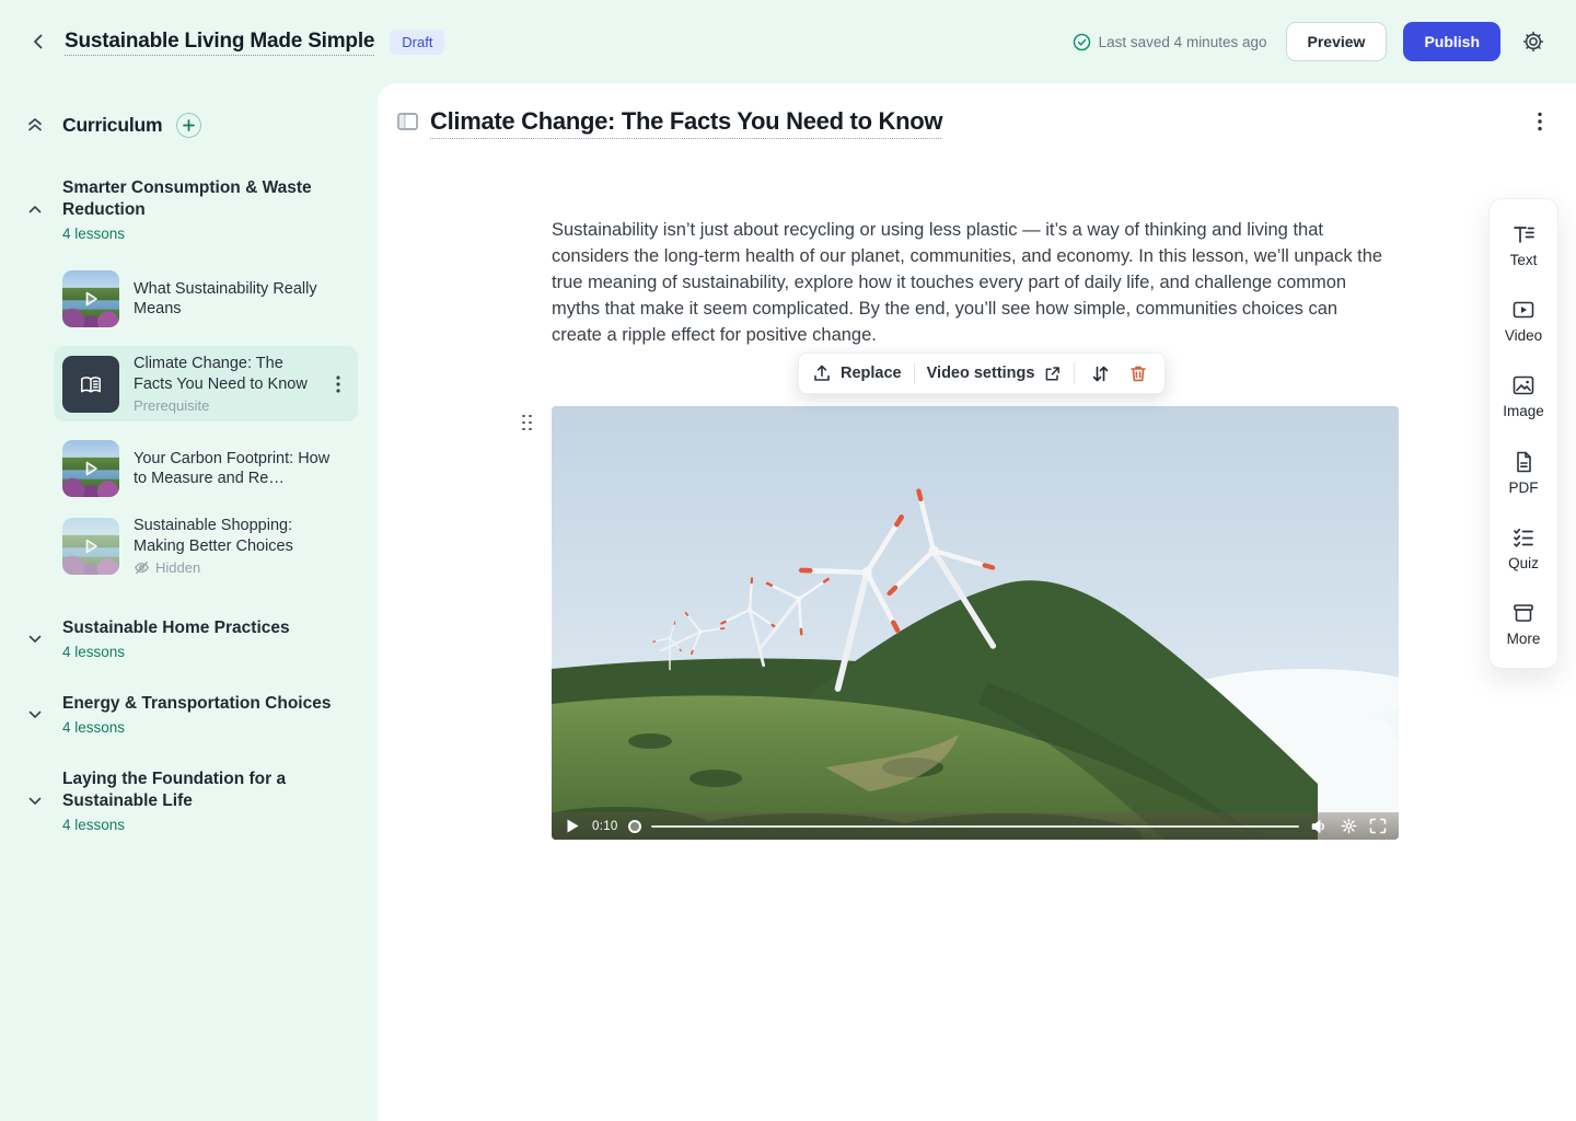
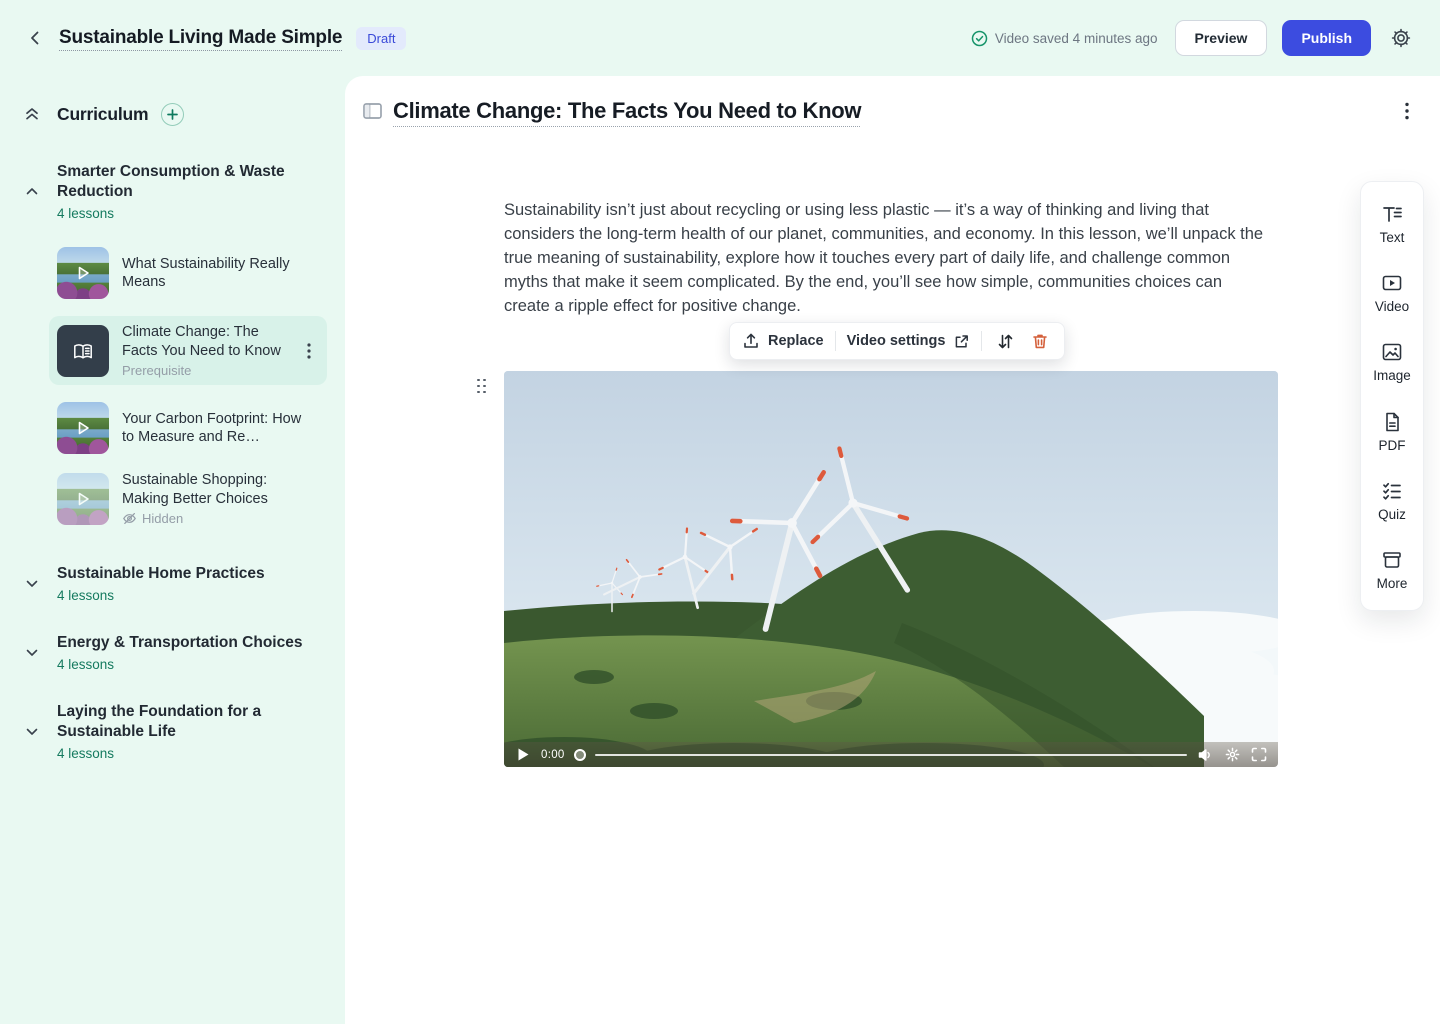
  Sustainable Living Made Simple
  Draft
- Last saved 4 minutes ago
+ Video saved 4 minutes ago
  Preview
  Publish
  Curriculum
  Smarter Consumption & Waste Reduction
  4 lessons
  What Sustainability Really Means
  Climate Change: The Facts You Need to Know
  Prerequisite
  Your Carbon Footprint: How to Measure and Re…
  Sustainable Shopping: Making Better Choices
  Hidden
  Sustainable Home Practices
  4 lessons
  Energy & Transportation Choices
  4 lessons
  Laying the Foundation for a Sustainable Life
  4 lessons
  Climate Change: The Facts You Need to Know
  Sustainability isn’t just about recycling or using less plastic — it’s a way of thinking and living that considers the long-term health of our planet, communities, and economy. In this lesson, we’ll unpack the true meaning of sustainability, explore how it touches every part of daily life, and challenge common myths that make it seem complicated. By the end, you’ll see how simple, communities choices can create a ripple effect for positive change.
  Replace
  Video settings
- 0:10
+ 0:00
  Text
  Video
  Image
  PDF
  Quiz
  More
